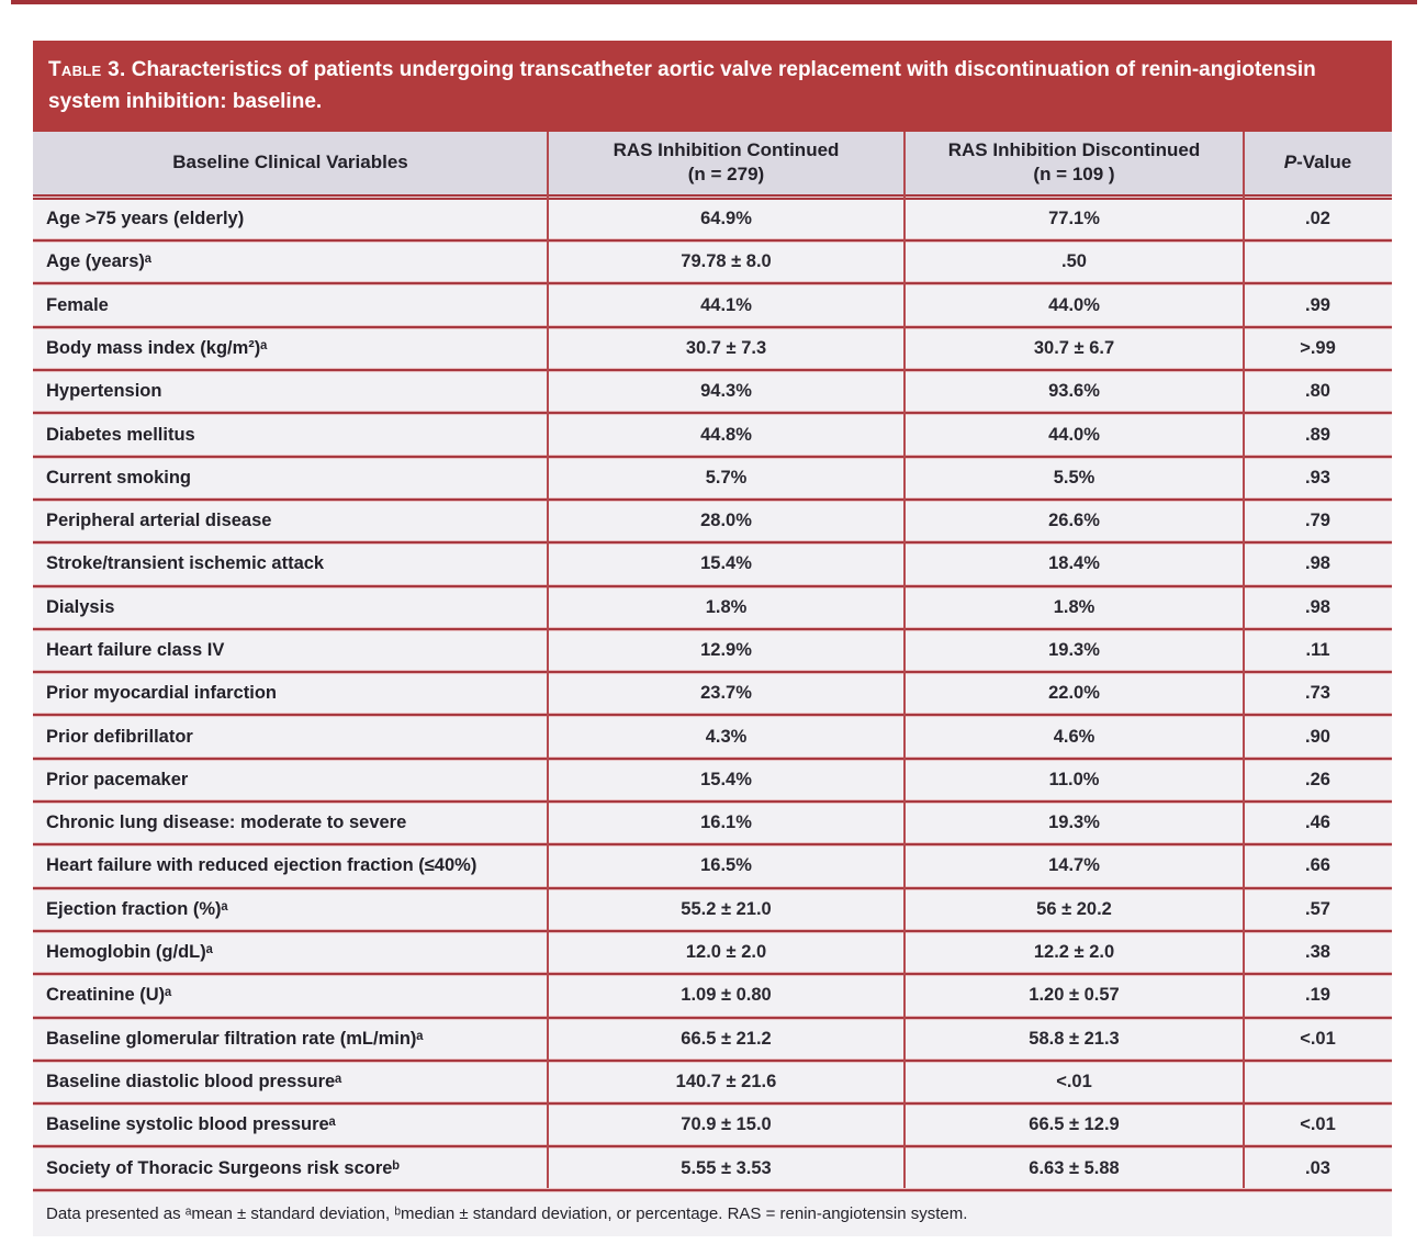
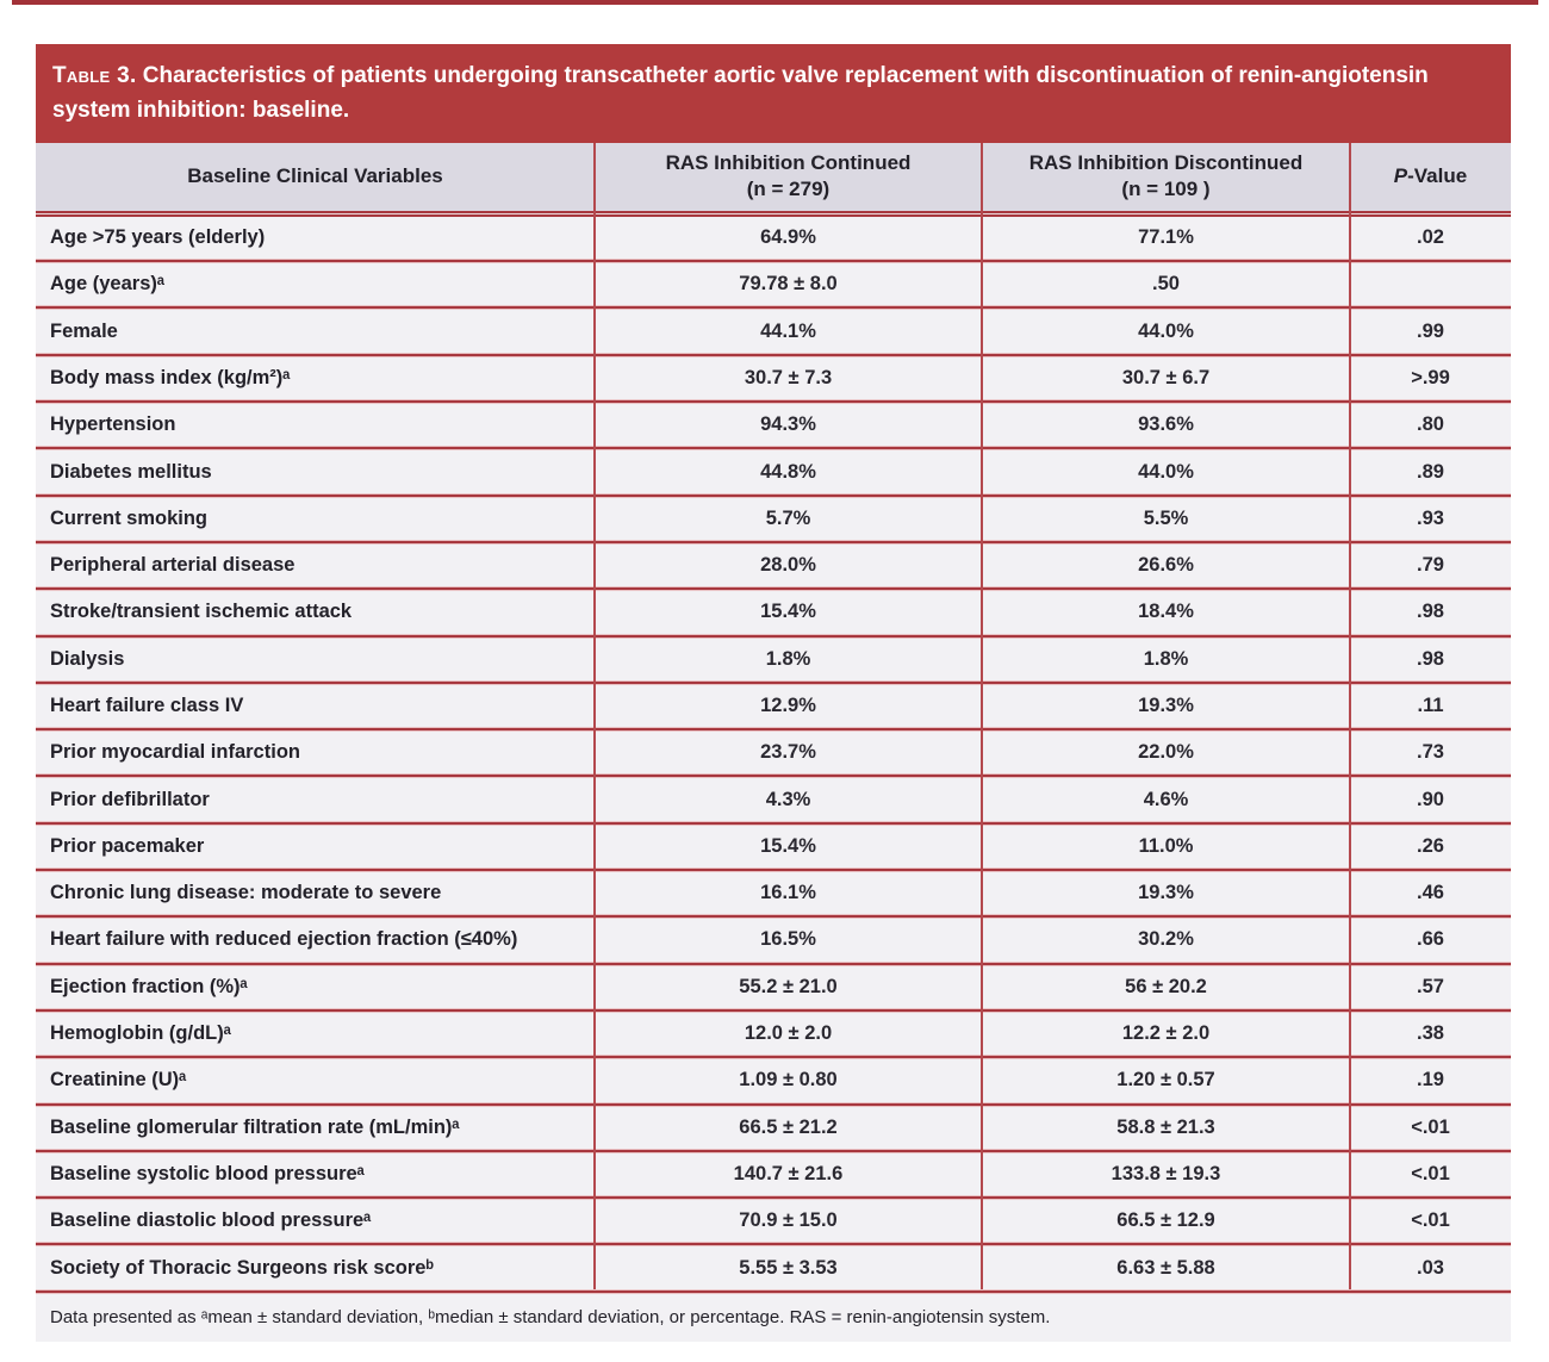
  Table 3. Characteristics of patients undergoing transcatheter aortic valve replacement with discontinuation of renin-angiotensin system inhibition: baseline.
  Baseline Clinical Variables
  RAS Inhibition Continued
  (n = 279)
  RAS Inhibition Discontinued
  (n = 109 )
  P-Value
  Age >75 years (elderly)
  64.9%
  77.1%
  .02
  Age (years)ᵃ
  79.78 ± 8.0
  .50
  Female
  44.1%
  44.0%
  .99
  Body mass index (kg/m²)ᵃ
  30.7 ± 7.3
  30.7 ± 6.7
  >.99
  Hypertension
  94.3%
  93.6%
  .80
  Diabetes mellitus
  44.8%
  44.0%
  .89
  Current smoking
  5.7%
  5.5%
  .93
  Peripheral arterial disease
  28.0%
  26.6%
  .79
  Stroke/transient ischemic attack
  15.4%
  18.4%
  .98
  Dialysis
  1.8%
  1.8%
  .98
  Heart failure class IV
  12.9%
  19.3%
  .11
  Prior myocardial infarction
  23.7%
  22.0%
  .73
  Prior defibrillator
  4.3%
  4.6%
  .90
  Prior pacemaker
  15.4%
  11.0%
  .26
  Chronic lung disease: moderate to severe
  16.1%
  19.3%
  .46
  Heart failure with reduced ejection fraction (≤40%)
  16.5%
- 14.7%
+ 30.2%
  .66
  Ejection fraction (%)ᵃ
  55.2 ± 21.0
  56 ± 20.2
  .57
  Hemoglobin (g/dL)ᵃ
  12.0 ± 2.0
  12.2 ± 2.0
  .38
  Creatinine (U)ᵃ
  1.09 ± 0.80
  1.20 ± 0.57
  .19
  Baseline glomerular filtration rate (mL/min)ᵃ
  66.5 ± 21.2
  58.8 ± 21.3
  <.01
- Baseline diastolic blood pressureᵃ
+ Baseline systolic blood pressureᵃ
  140.7 ± 21.6
+ 133.8 ± 19.3
  <.01
- Baseline systolic blood pressureᵃ
+ Baseline diastolic blood pressureᵃ
  70.9 ± 15.0
  66.5 ± 12.9
  <.01
  Society of Thoracic Surgeons risk scoreᵇ
  5.55 ± 3.53
  6.63 ± 5.88
  .03
  Data presented as ᵃmean ± standard deviation, ᵇmedian ± standard deviation, or percentage. RAS = renin-angiotensin system.
